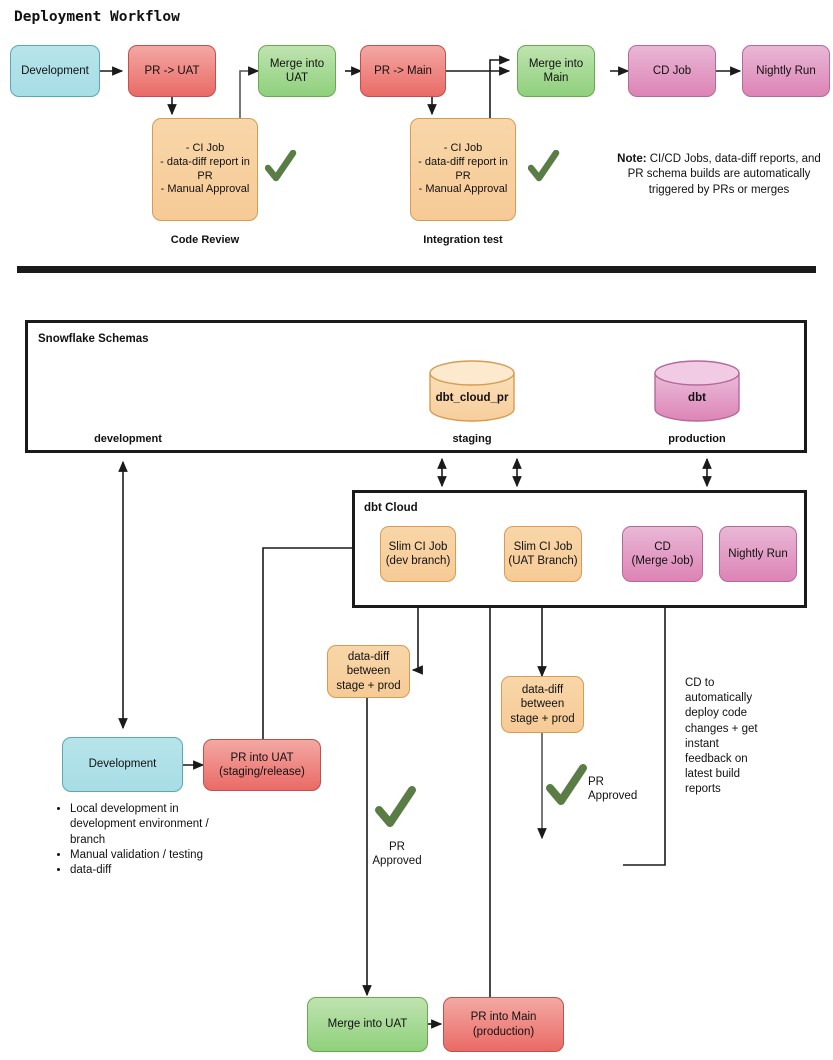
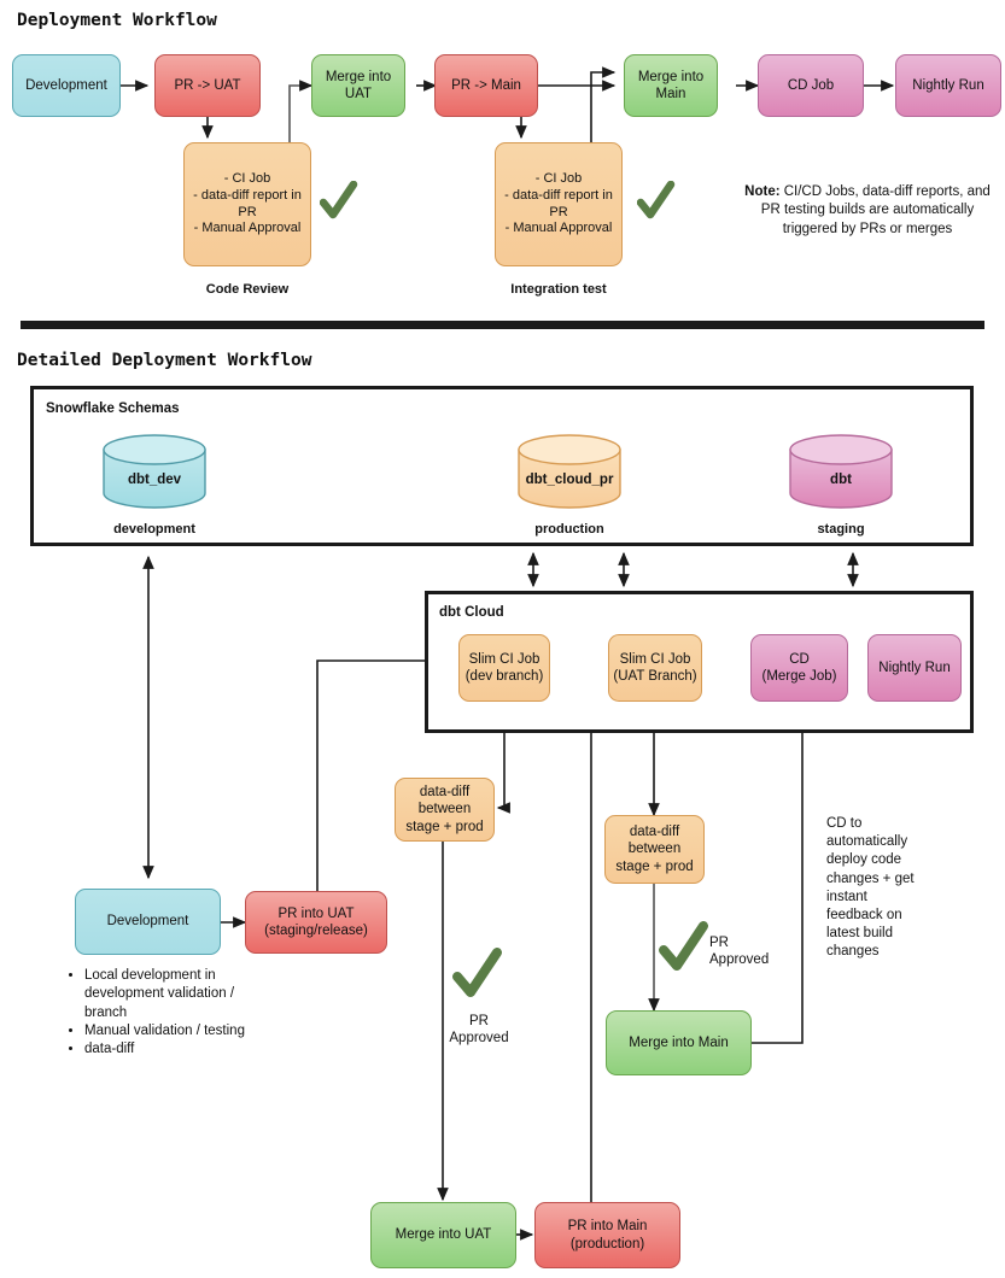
  Deployment Workflow
  Development
  PR -> UAT
  Merge into
  UAT
  PR -> Main
  Merge into
  Main
  CD Job
  Nightly Run
  - CI Job
  - data-diff report in PR
  - Manual Approval
  Code Review
  - CI Job
  - data-diff report in PR
  - Manual Approval
  Integration test
- Note: CI/CD Jobs, data-diff reports, and PR schema builds are automatically triggered by PRs or merges
+ Note: CI/CD Jobs, data-diff reports, and PR testing builds are automatically triggered by PRs or merges
+ Detailed Deployment Workflow
  Snowflake Schemas
+ dbt_dev
  development
  dbt_cloud_pr
- staging
+ production
  dbt
- production
+ staging
  dbt Cloud
  Slim CI Job
  (dev branch)
  Slim CI Job
  (UAT Branch)
  CD
  (Merge Job)
  Nightly Run
  data-diff
  between
  stage + prod
  data-diff
  between
  stage + prod
  Development
  PR into UAT
  (staging/release)
- Local development in development environment / branch
+ Local development in development validation / branch
  Manual validation / testing
  data-diff
+ Merge into Main
  Merge into UAT
  PR into Main
  (production)
  PR
  Approved
  PR
  Approved
- CD to automatically deploy code changes + get instant feedback on latest build reports
+ CD to automatically deploy code changes + get instant feedback on latest build changes
